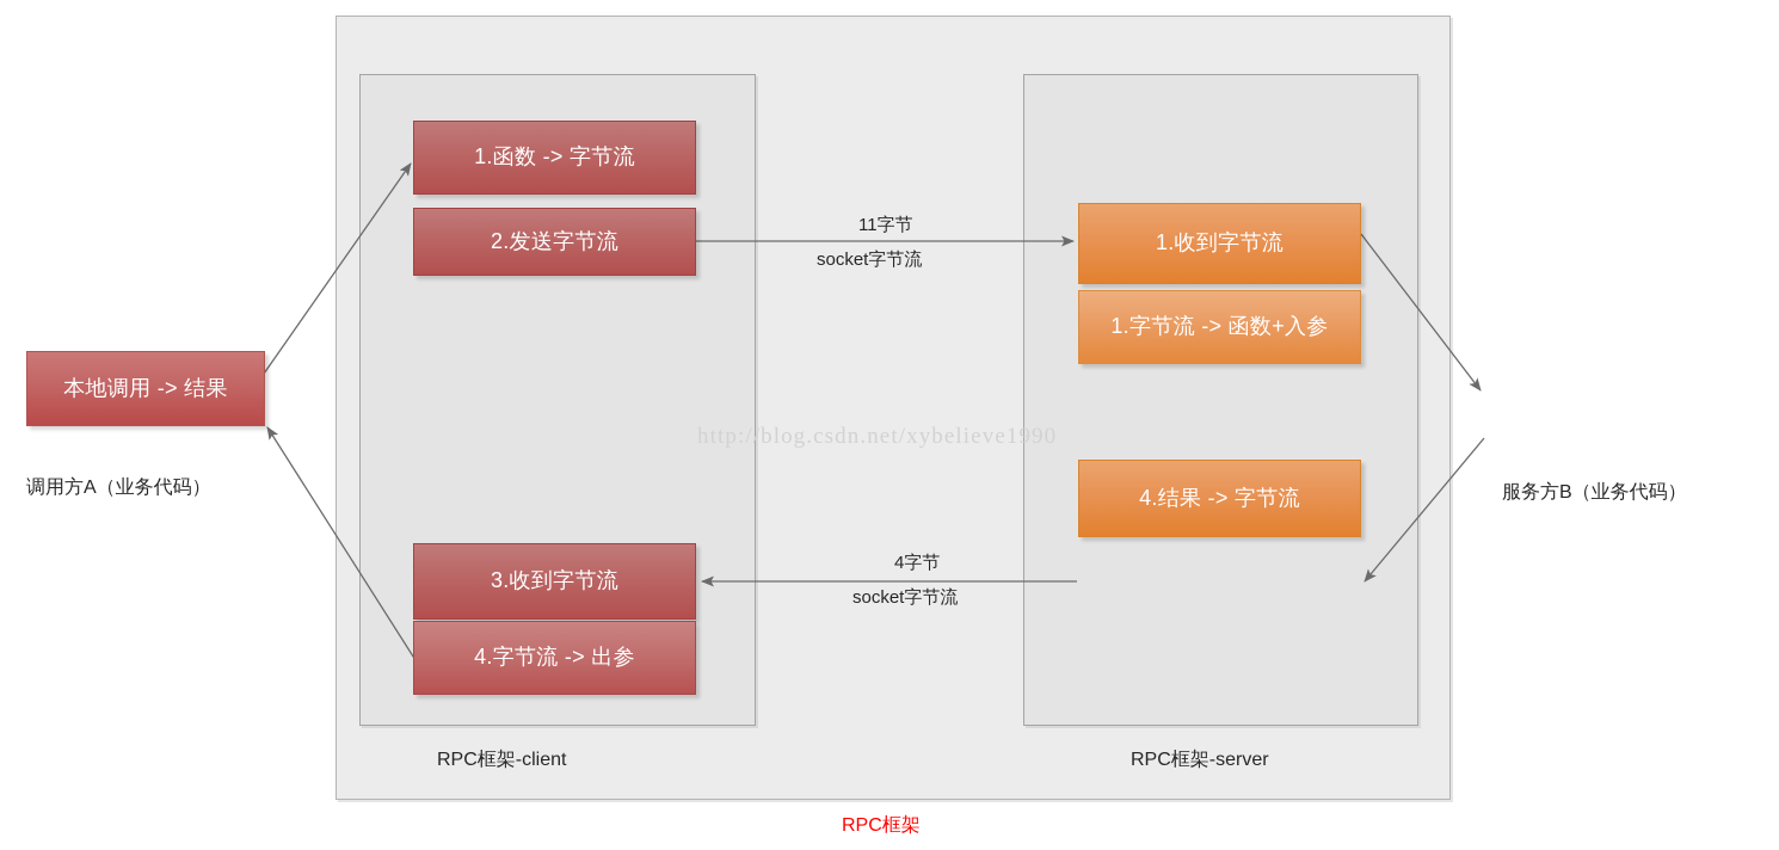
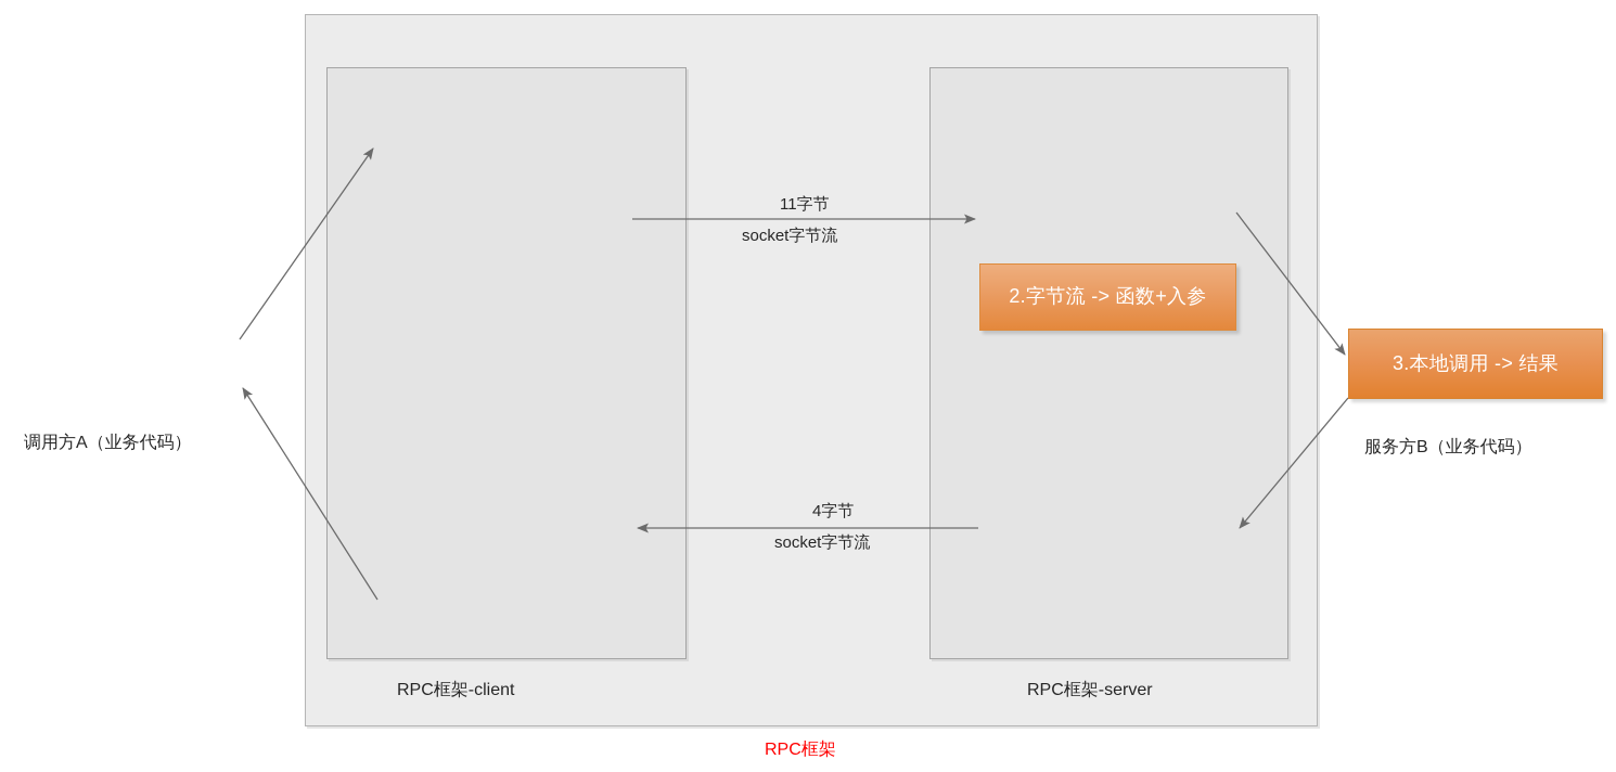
- http://blog.csdn.net/xybelieve1990
- 本地调用 -> 结果
  调用方A（业务代码）
+ 3.本地调用 -> 结果
  服务方B（业务代码）
- 1.函数 -> 字节流
- 2.发送字节流
- 3.收到字节流
- 4.字节流 -> 出参
- 1.收到字节流
- 1.字节流 -> 函数+入参
+ 2.字节流 -> 函数+入参
- 4.结果 -> 字节流
  11字节
  socket字节流
  4字节
  socket字节流
  RPC框架-client
  RPC框架-server
  RPC框架
